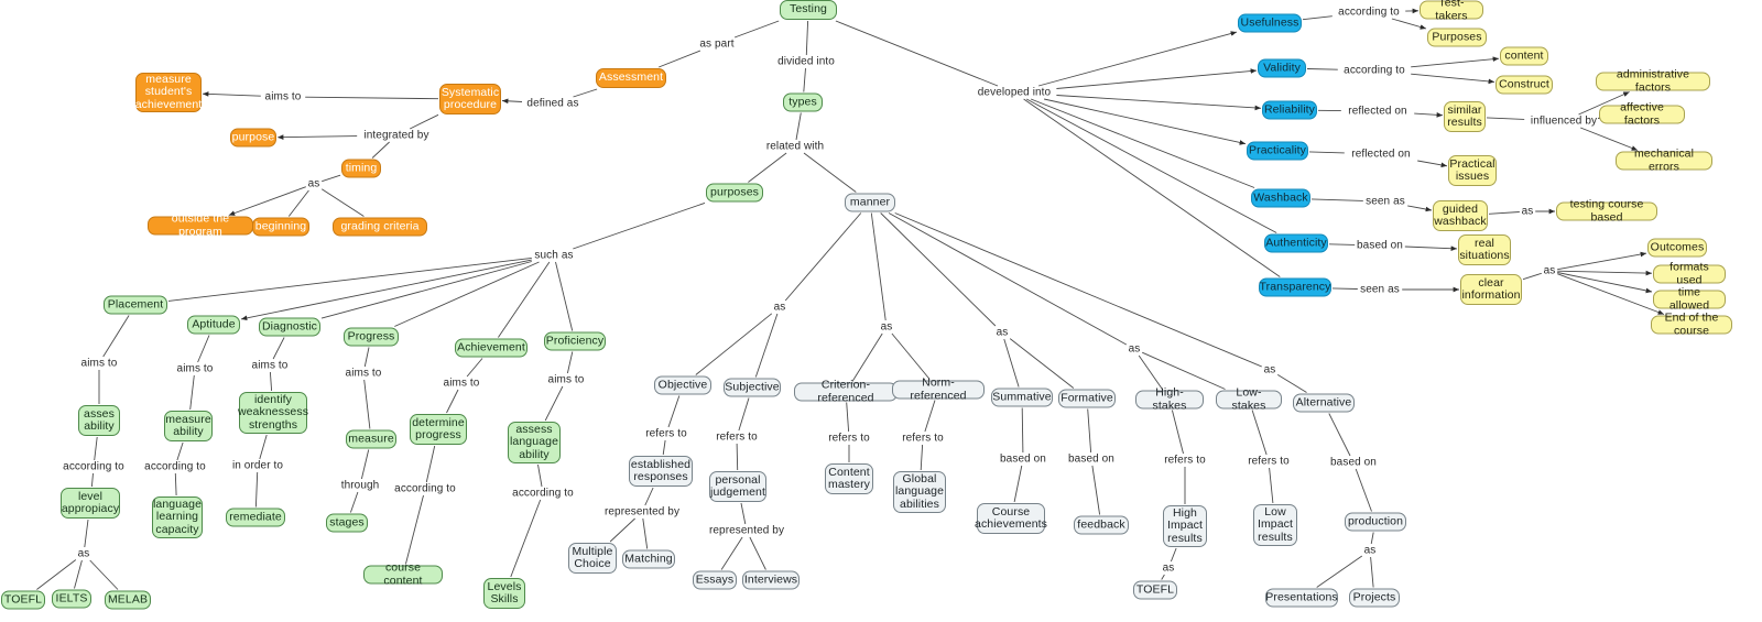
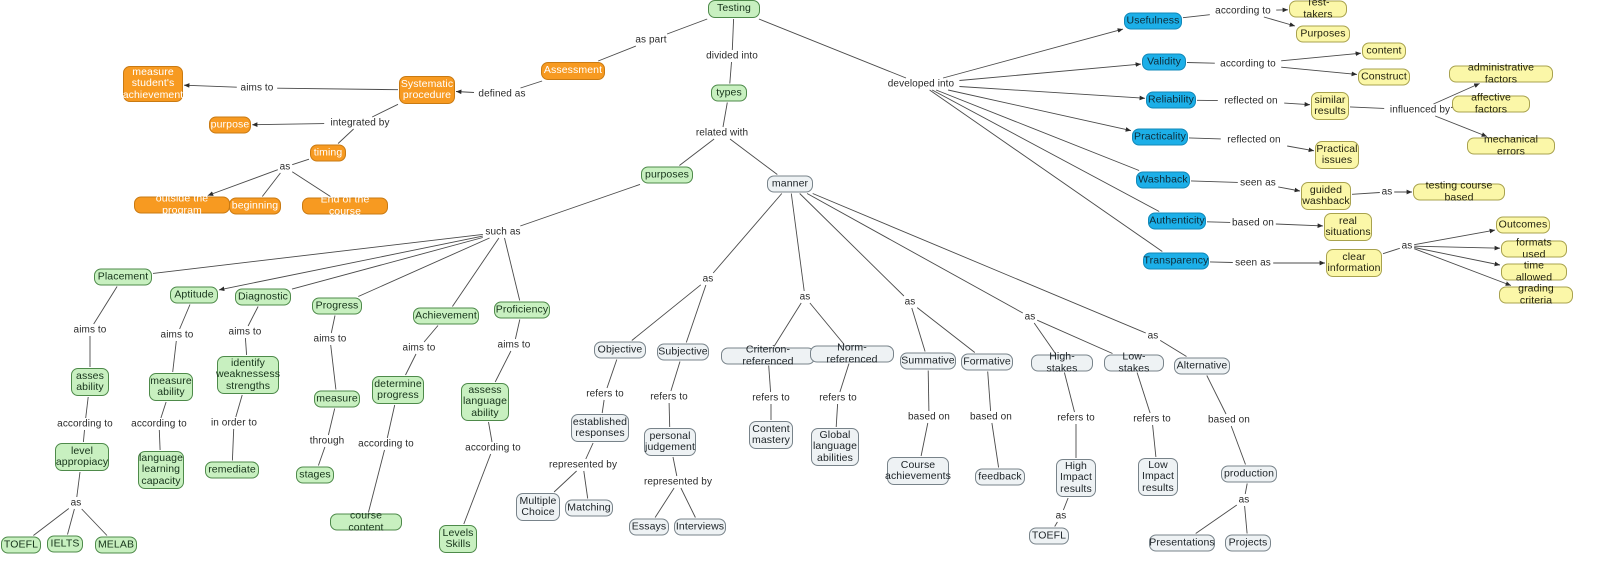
  Testing
  Assessment
  Systematic
  procedure
  measure
  student's
  achievement
  purpose
  timing
  outside the program
  beginning
- grading criteria
+ End of the course
  types
  purposes
  manner
  Placement
  Aptitude
  Diagnostic
  Progress
  Achievement
  Proficiency
  asses
  ability
  level
  appropiacy
  TOEFL
  IELTS
  MELAB
  measure
  ability
  language
  learning
  capacity
  identify
  weaknessess
  strengths
  remediate
  measure
  stages
  determine
  progress
  course content
  assess
  language
  ability
  Levels
  Skills
  Objective
  Subjective
  established
  responses
  Multiple
  Choice
  Matching
  personal
  judgement
  Essays
  Interviews
  Criterion-referenced
  Norm-referenced
  Content
  mastery
  Global
  language
  abilities
  Summative
  Formative
  Course
  achievements
  feedback
  High-stakes
  Low-stakes
  Alternative
  High
  Impact
  results
  TOEFL
  Low
  Impact
  results
  production
  Presentations
  Projects
  Usefulness
  Validity
  Reliability
  Practicality
  Washback
  Authenticity
  Transparency
  Test-takers
  Purposes
  content
  Construct
  similar
  results
  administrative factors
  affective factors
  mechanical errors
  Practical
  issues
  guided
  washback
  testing course based
  real
  situations
  clear
  information
  Outcomes
  formats used
  time allowed
- End of the course
+ grading criteria
  developed into
  such as
  as
  as
  as
  as
  as
  as
  as
  influenced by
  as
  as
  as part
  divided into
  related with
  defined as
  aims to
  integrated by
  aims to
  according to
  aims to
  according to
  aims to
  in order to
  aims to
  through
  aims to
  according to
  aims to
  according to
  refers to
  represented by
  refers to
  represented by
  refers to
  refers to
  based on
  based on
  refers to
  as
  refers to
  based on
  according to
  according to
  reflected on
  reflected on
  seen as
  as
  based on
  seen as
